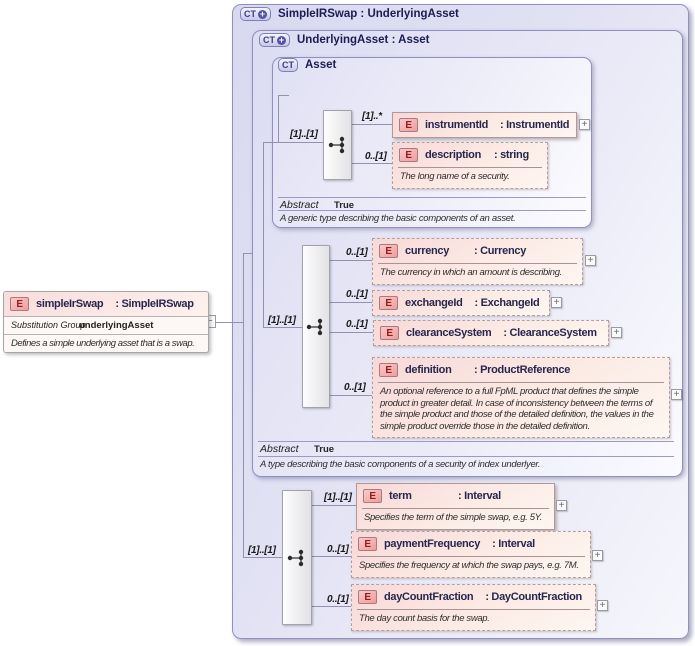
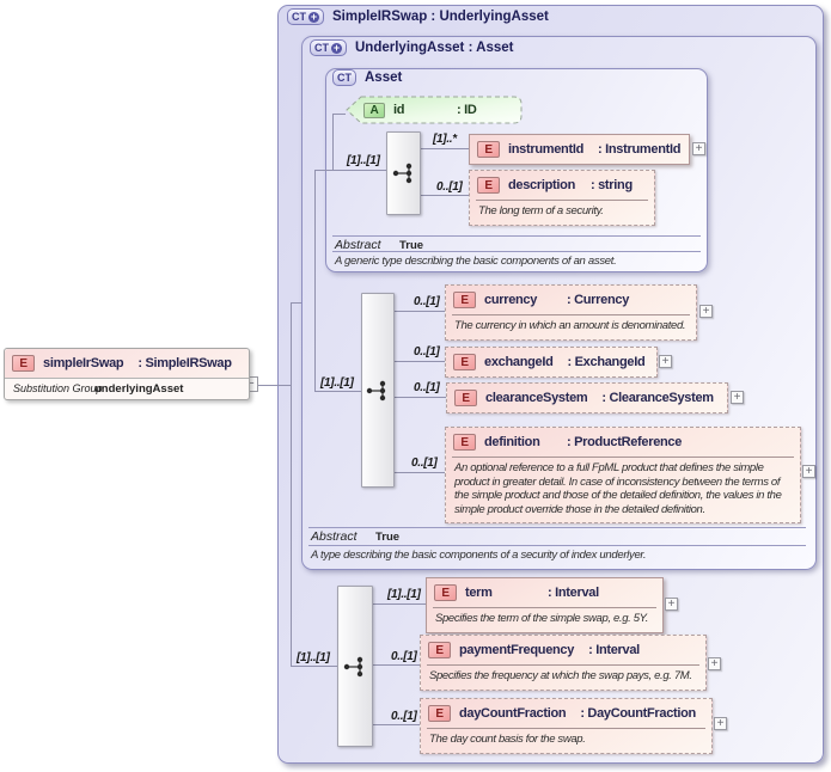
  CT
  +
  SimpleIRSwap : UnderlyingAsset
  CT
  +
  UnderlyingAsset : Asset
  CT
  Asset
+ A
+ id
+ : ID
  E
  instrumentId
  : InstrumentId
  E
  description
  : string
- The long name of a security.
+ The long term of a security.
  E
  currency
  : Currency
- The currency in which an amount is describing.
+ The currency in which an amount is denominated.
  E
  exchangeId
  : ExchangeId
  E
  clearanceSystem
  : ClearanceSystem
  E
  definition
  : ProductReference
  An optional reference to a full FpML product that defines the simple product in greater detail. In case of inconsistency between the terms of the simple product and those of the detailed definition, the values in the simple product override those in the detailed definition.
  E
  term
  : Interval
  Specifies the term of the simple swap, e.g. 5Y.
  E
  paymentFrequency
  : Interval
  Specifies the frequency at which the swap pays, e.g. 7M.
  E
  dayCountFraction
  : DayCountFraction
  The day count basis for the swap.
  [1]..[1]
  [1]..*
  0..[1]
  [1]..[1]
  0..[1]
  0..[1]
  0..[1]
  0..[1]
  [1]..[1]
  [1]..[1]
  0..[1]
  0..[1]
  Abstract
  True
  A generic type describing the basic components of an asset.
  Abstract
  True
  A type describing the basic components of a security of index underlyer.
  +
  +
  +
  +
  +
  +
  +
  +
  −
  E
  simpleIrSwap
  : SimpleIRSwap
  Substitution Group
  underlyingAsset
- Defines a simple underlying asset that is a swap.
